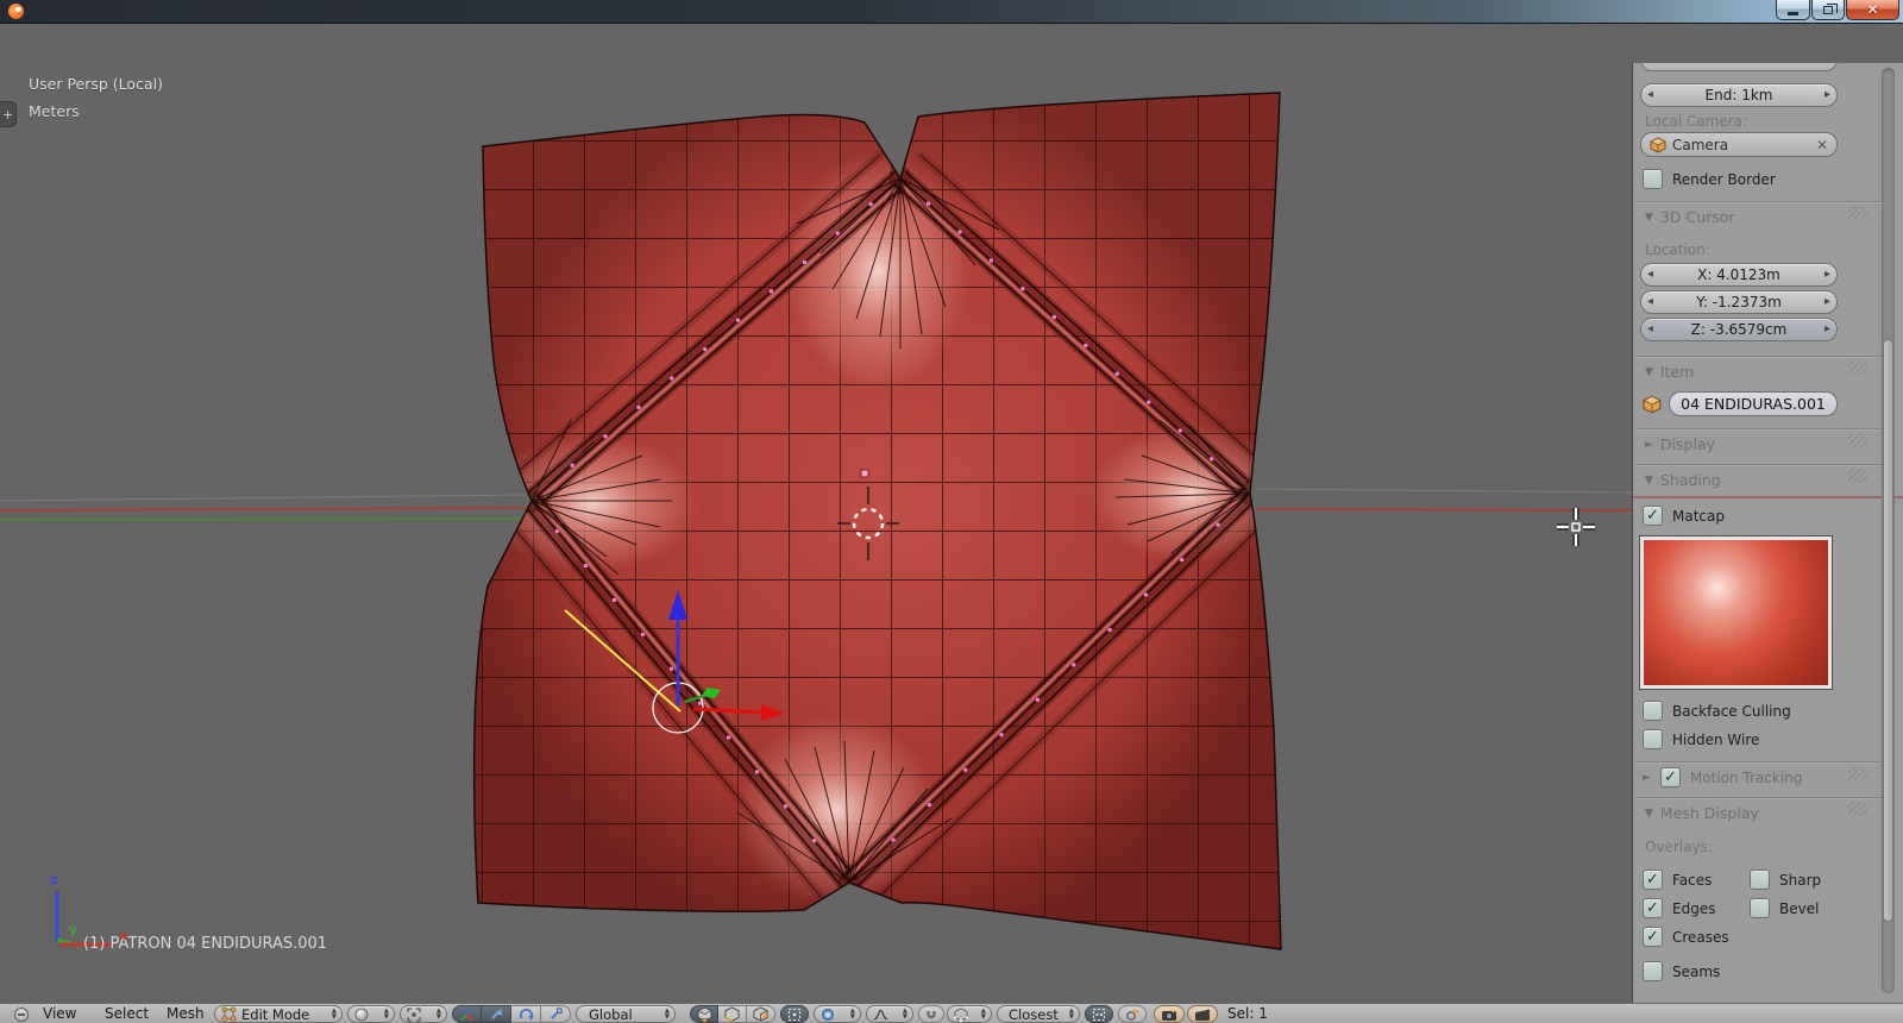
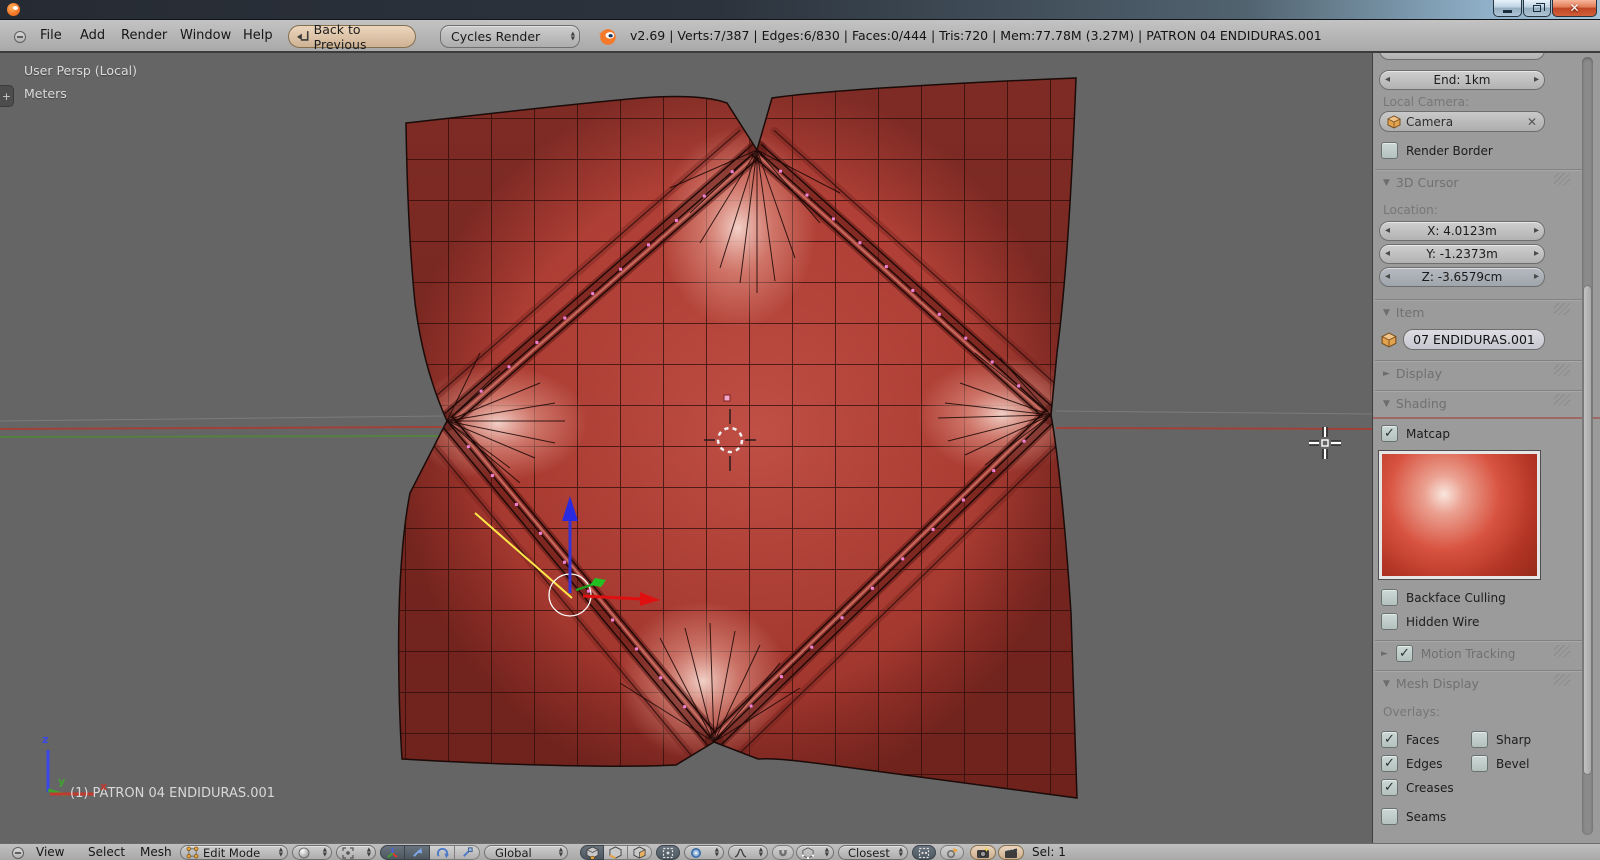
  ✕
+ File
+ Add
+ Render
+ Window
+ Help
+ Back to Previous
+ Cycles Render
+ v2.69 | Verts:7/387 | Edges:6/830 | Faces:0/444 | Tris:720 | Mem:77.78M (3.27M) | PATRON 04 ENDIDURAS.001
  User Persp (Local)
  Meters
  (1) PATRON 04 ENDIDURAS.001
  +
  z
  y
  x
  ◂
  End: 1km
  ▸
  Local Camera:
  Camera
  ✕
  Render Border
  ▼
  3D Cursor
  Location:
  ◂
  X: 4.0123m
  ▸
  ◂
  Y: -1.2373m
  ▸
  ◂
  Z: -3.6579cm
  ▸
  ▼
  Item
- 04 ENDIDURAS.001
+ 07 ENDIDURAS.001
  ►
  Display
  ▼
  Shading
  ✓
  Matcap
  Backface Culling
  Hidden Wire
  ►
  ✓
  Motion Tracking
  ▼
  Mesh Display
  Overlays:
  ✓
  Faces
  Sharp
  ✓
  Edges
  Bevel
  ✓
  Creases
  Seams
  View
  Select
  Mesh
  Edit Mode
  Global
  Closest
  Sel: 1
